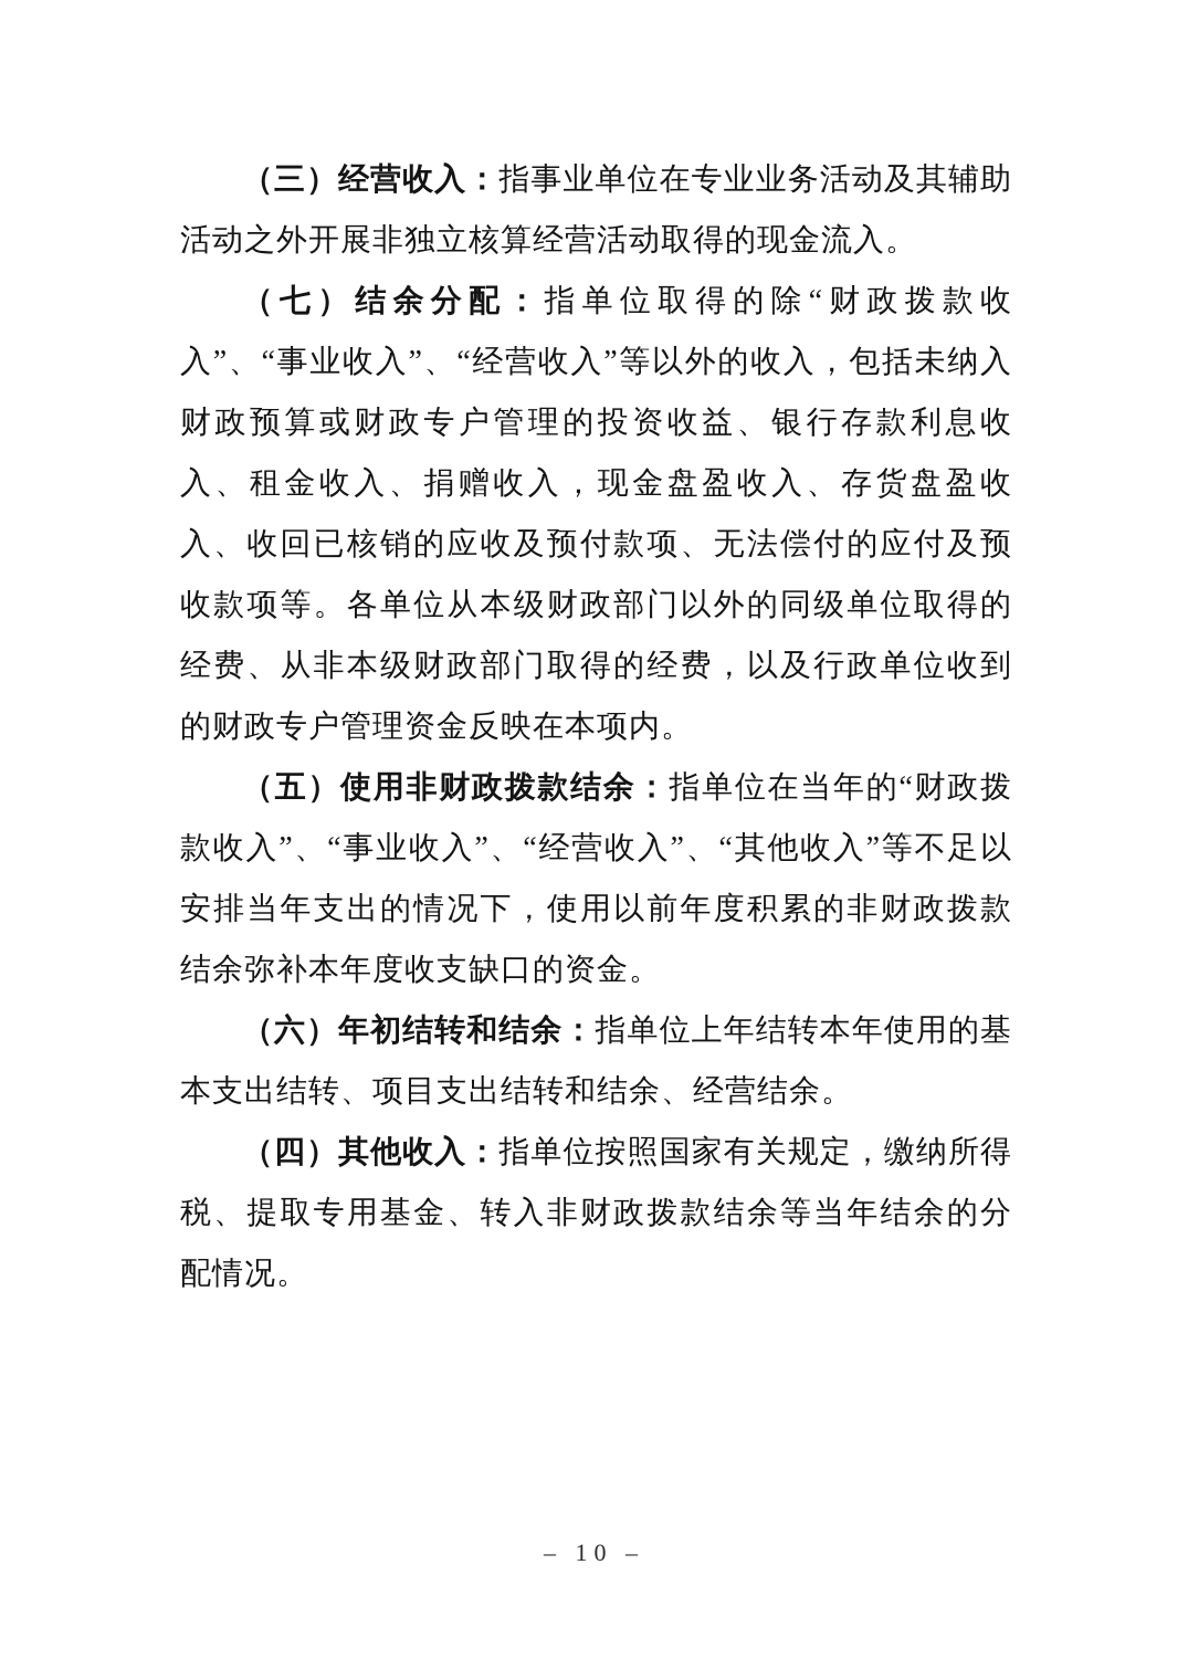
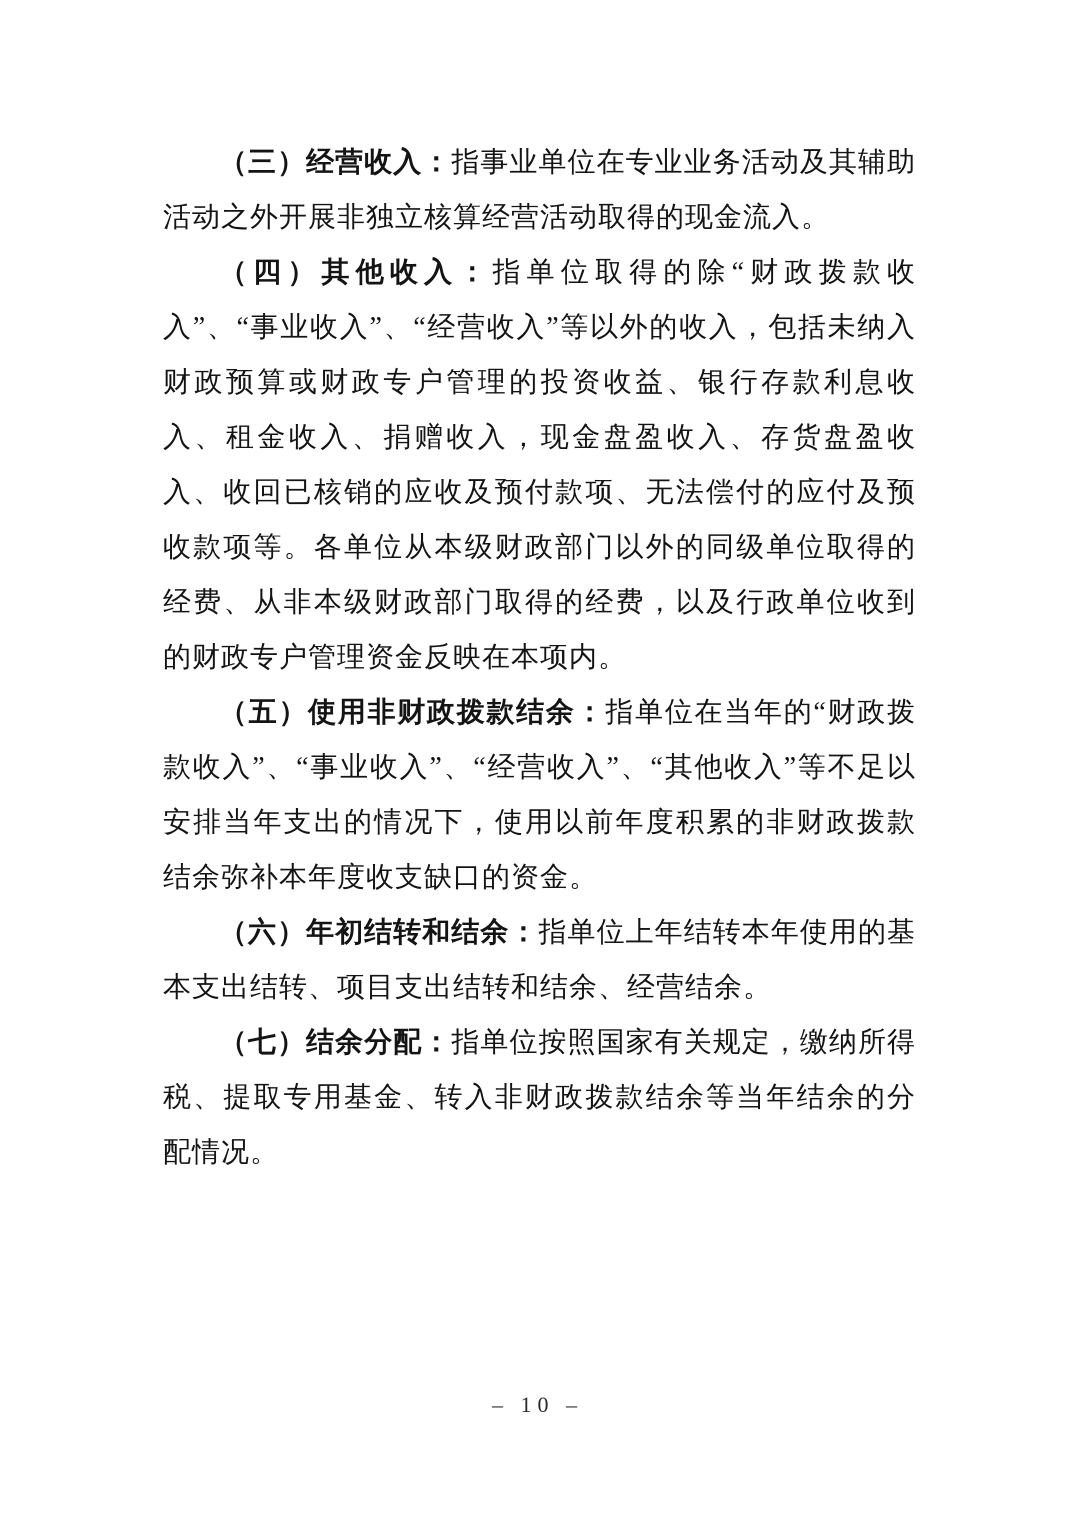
  （三）经营收入：指事业单位在专业业务活动及其辅助活动之外开展非独立核算经营活动取得的现金流入。
- （七）结余分配：指单位取得的除“财政拨款收入”、“事业收入”、“经营收入”等以外的收入，包括未纳入财政预算或财政专户管理的投资收益、银行存款利息收入、租金收入、捐赠收入，现金盘盈收入、存货盘盈收入、收回已核销的应收及预付款项、无法偿付的应付及预收款项等。各单位从本级财政部门以外的同级单位取得的经费、从非本级财政部门取得的经费，以及行政单位收到的财政专户管理资金反映在本项内。
+ （四）其他收入：指单位取得的除“财政拨款收入”、“事业收入”、“经营收入”等以外的收入，包括未纳入财政预算或财政专户管理的投资收益、银行存款利息收入、租金收入、捐赠收入，现金盘盈收入、存货盘盈收入、收回已核销的应收及预付款项、无法偿付的应付及预收款项等。各单位从本级财政部门以外的同级单位取得的经费、从非本级财政部门取得的经费，以及行政单位收到的财政专户管理资金反映在本项内。
  （五）使用非财政拨款结余：指单位在当年的“财政拨款收入”、“事业收入”、“经营收入”、“其他收入”等不足以安排当年支出的情况下，使用以前年度积累的非财政拨款结余弥补本年度收支缺口的资金。
  （六）年初结转和结余：指单位上年结转本年使用的基本支出结转、项目支出结转和结余、经营结余。
- （四）其他收入：指单位按照国家有关规定，缴纳所得税、提取专用基金、转入非财政拨款结余等当年结余的分配情况。
+ （七）结余分配：指单位按照国家有关规定，缴纳所得税、提取专用基金、转入非财政拨款结余等当年结余的分配情况。
  – 10 –
